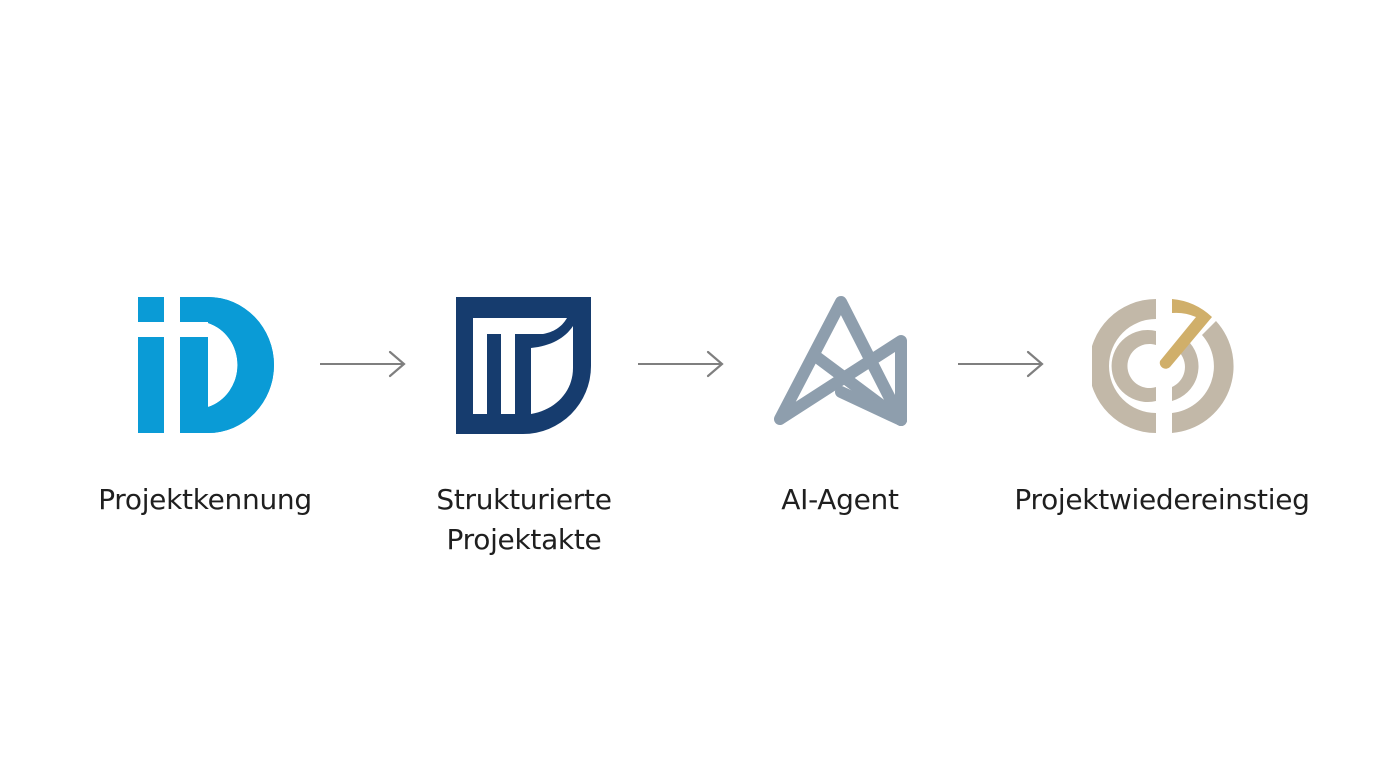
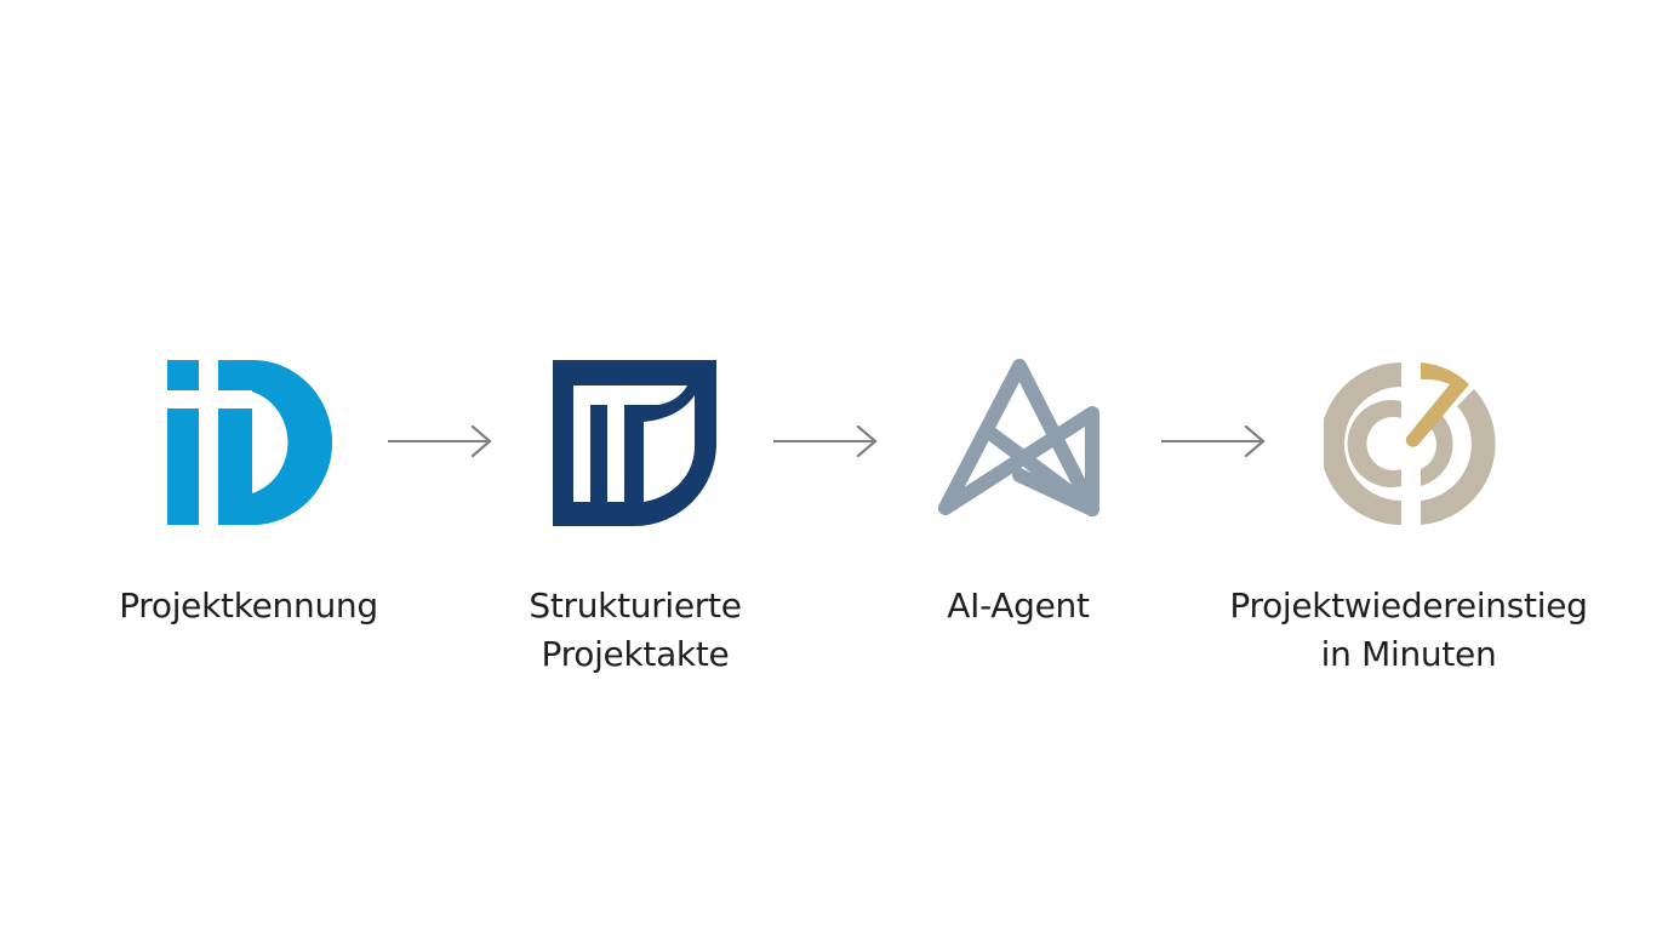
  Projektkennung
  Strukturierte
  Projektakte
  AI-Agent
  Projektwiedereinstieg
+ in Minuten
